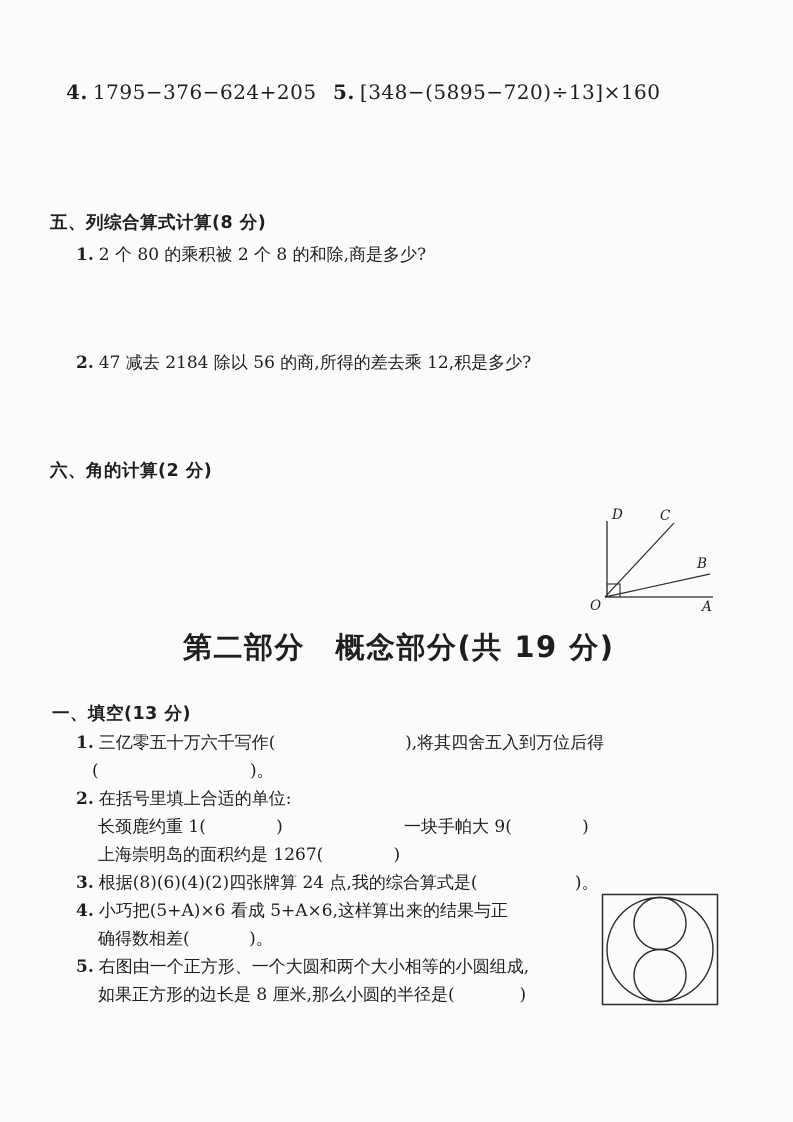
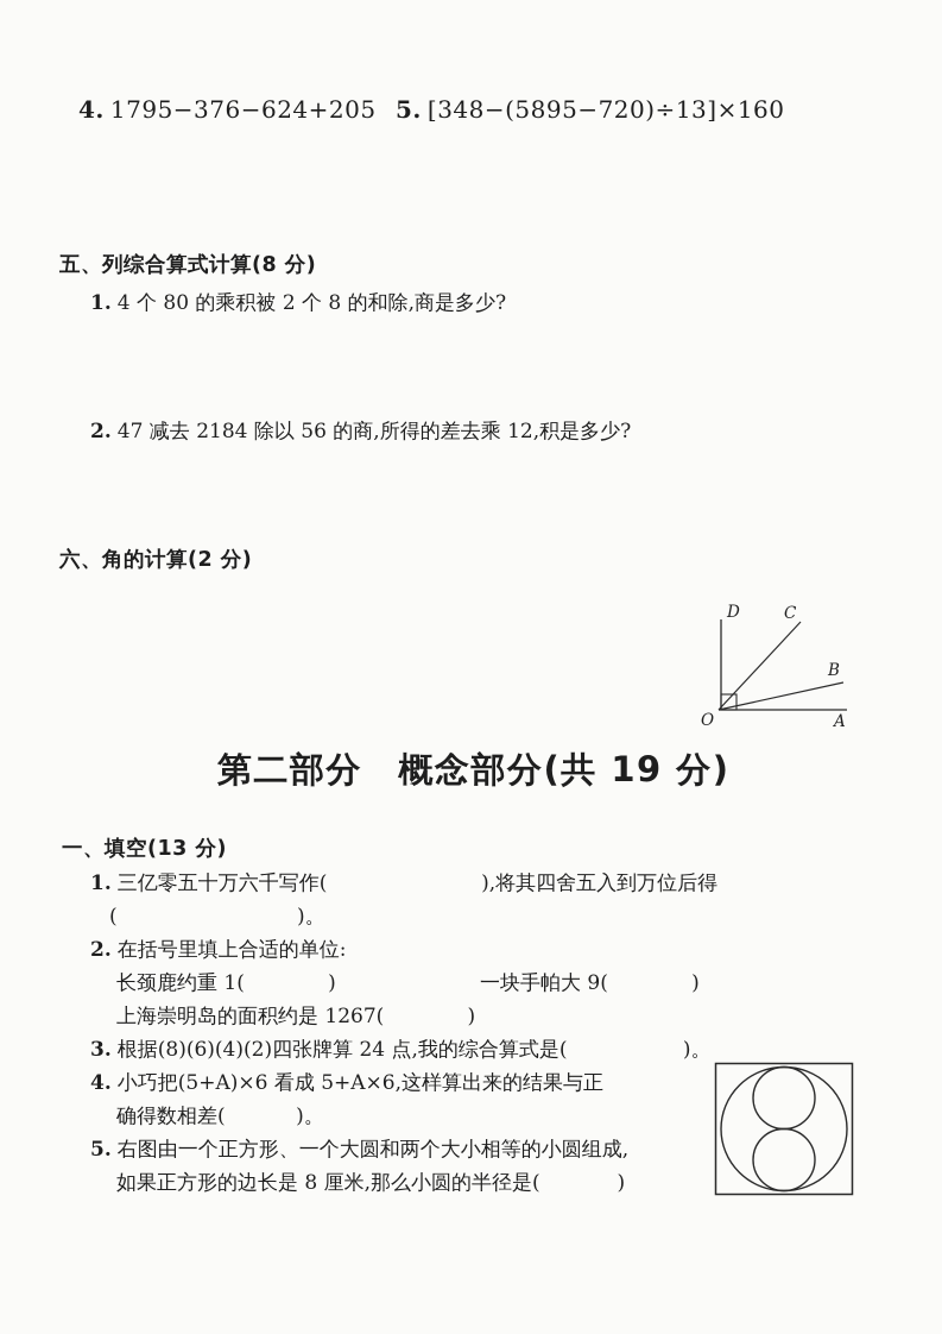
  4. 1795−376−624+205
  5. [348−(5895−720)÷13]×160
  五、列综合算式计算(8 分)
- 1. 2 个 80 的乘积被 2 个 8 的和除,商是多少?
+ 1. 4 个 80 的乘积被 2 个 8 的和除,商是多少?
  2. 47 减去 2184 除以 56 的商,所得的差去乘 12,积是多少?
  六、角的计算(2 分)
  O
  A
  B
  C
  D
  第二部分 概念部分(共 19 分)
  一、填空(13 分)
  1. 三亿零五十万六千写作( ),将其四舍五入到万位后得
  ( )。
  2. 在括号里填上合适的单位:
  长颈鹿约重 1( )
  一块手帕大 9( )
  上海崇明岛的面积约是 1267( )
  3. 根据(8)(6)(4)(2)四张牌算 24 点,我的综合算式是( )。
  4. 小巧把(5+A)×6 看成 5+A×6,这样算出来的结果与正
  确得数相差( )。
  5. 右图由一个正方形、一个大圆和两个大小相等的小圆组成,
  如果正方形的边长是 8 厘米,那么小圆的半径是( )
